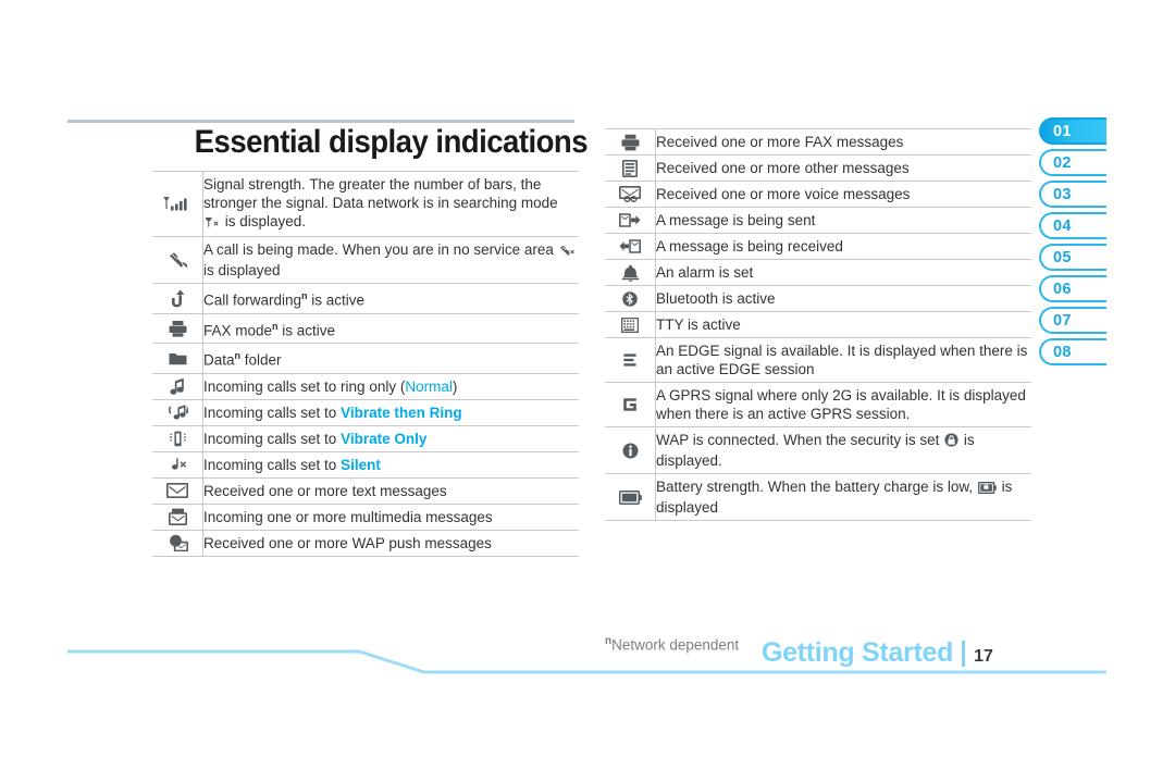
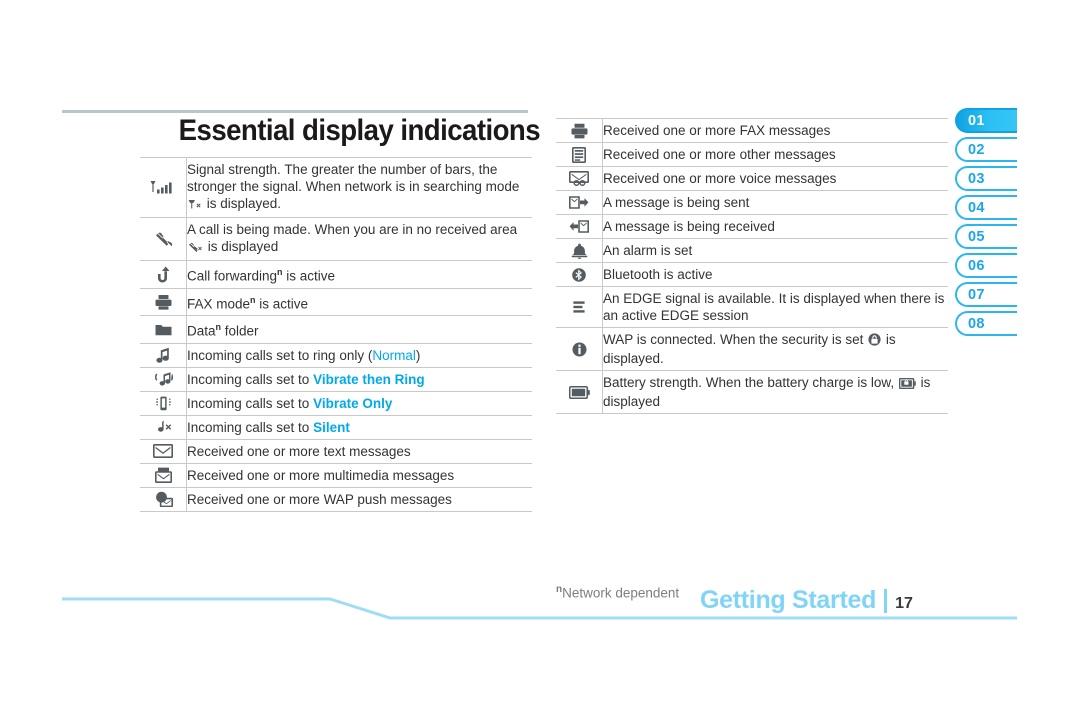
  Essential display indications
- 	Signal strength. The greater the number of bars, the stronger the signal. Data network is in searching mode is displayed.
+ 	Signal strength. The greater the number of bars, the stronger the signal. When network is in searching mode is displayed.
- 	A call is being made. When you are in no service area is displayed
+ 	A call is being made. When you are in no received area is displayed
  	Call forwardingn is active
  	FAX moden is active
  	Datan folder
  	Incoming calls set to ring only (Normal)
  	Incoming calls set to Vibrate then Ring
  	Incoming calls set to Vibrate Only
  	Incoming calls set to Silent
  	Received one or more text messages
- 	Incoming one or more multimedia messages
+ 	Received one or more multimedia messages
  	Received one or more WAP push messages
  	Received one or more FAX messages
  	Received one or more other messages
  	Received one or more voice messages
  	A message is being sent
  	A message is being received
  	An alarm is set
  	Bluetooth is active
- 	TTY is active
  	An EDGE signal is available. It is displayed when there is an active EDGE session
- 	A GPRS signal where only 2G is available. It is displayed when there is an active GPRS session.
  	WAP is connected. When the security is set is displayed.
  	Battery strength. When the battery charge is low, is displayed
  01
  02
  03
  04
  05
  06
  07
  08
  nNetwork dependent
  Getting Started
  17
